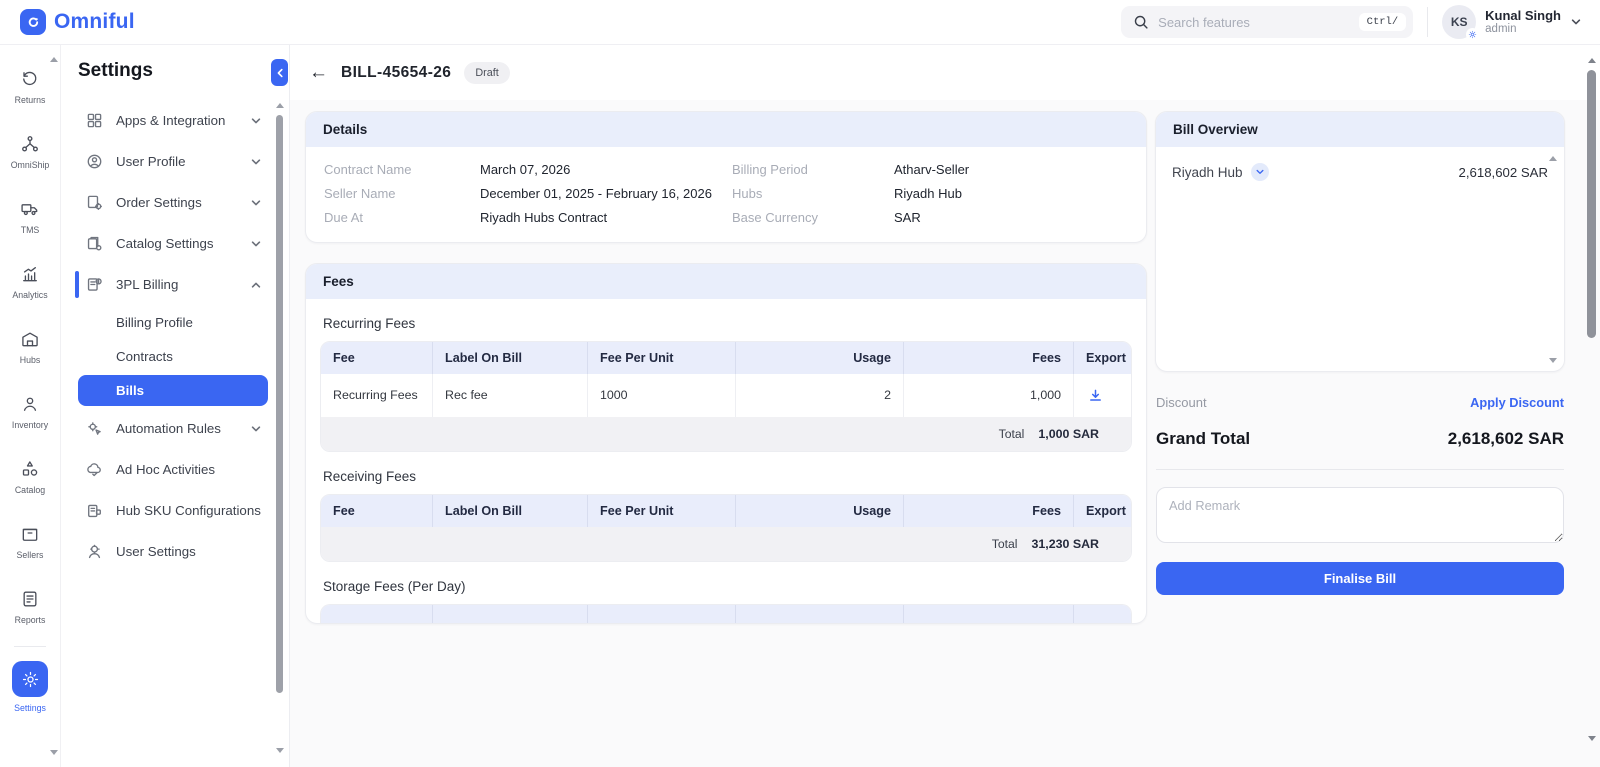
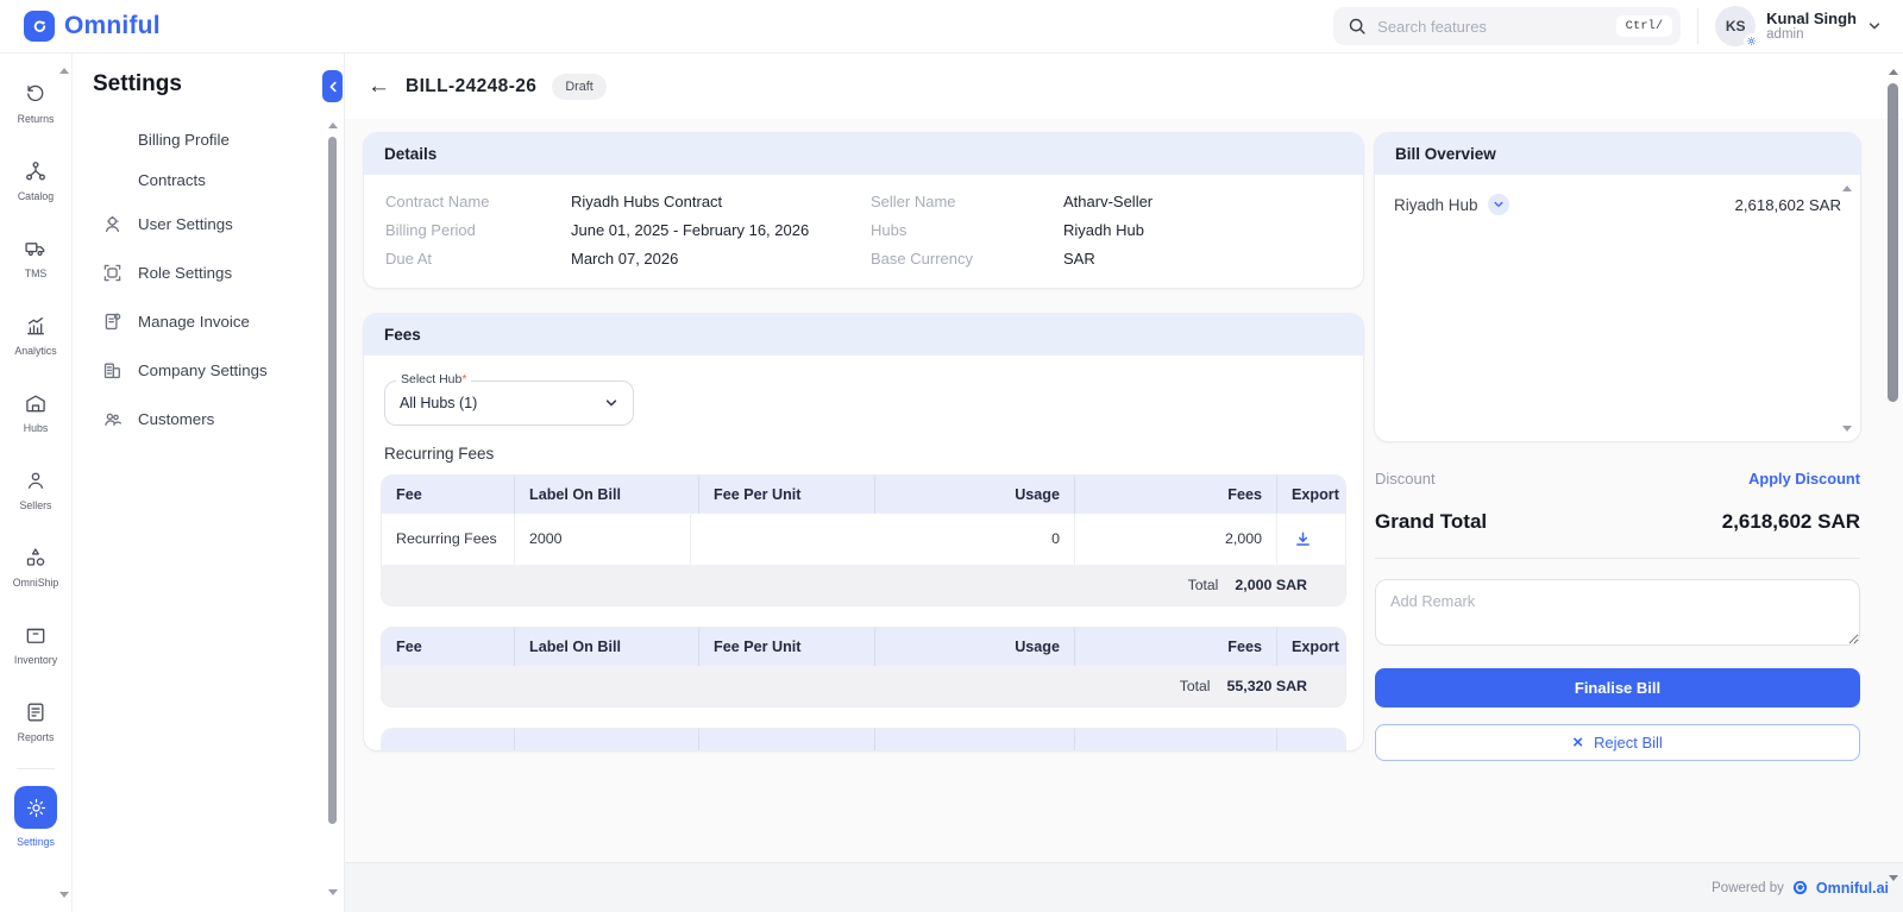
  Omniful
  Search features
  Ctrl/
  KS
  Kunal Singh
  admin
  Returns
- OmniShip
+ Catalog
  TMS
  Analytics
  Hubs
- Inventory
+ Sellers
- Catalog
+ OmniShip
- Sellers
+ Inventory
  Reports
  Settings
  Settings
- Apps & Integration
- User Profile
- Order Settings
- Catalog Settings
- 3PL Billing
  Billing Profile
  Contracts
- Bills
- Automation Rules
- Ad Hoc Activities
- Hub SKU Configurations
  User Settings
+ Role Settings
+ Manage Invoice
+ Company Settings
+ Customers
  ←
- BILL-45654-26
+ BILL-24248-26
  Draft
  Details
  Contract Name
- March 07, 2026
+ Riyadh Hubs Contract
- Billing Period
+ Seller Name
  Atharv-Seller
- Seller Name
+ Billing Period
- December 01, 2025 - February 16, 2026
+ June 01, 2025 - February 16, 2026
  Hubs
  Riyadh Hub
  Due At
- Riyadh Hubs Contract
+ March 07, 2026
  Base Currency
  SAR
  Fees
+ Select Hub*
+ All Hubs (1)
  Recurring Fees
  Fee
  Label On Bill
  Fee Per Unit
  Usage
  Fees
  Export
  Recurring Fees
- Rec fee
- 1000
+ 2000
- 2
+ 0
- 1,000
+ 2,000
  Total
- 1,000 SAR
+ 2,000 SAR
- Receiving Fees
  Fee
  Label On Bill
  Fee Per Unit
  Usage
  Fees
  Export
  Total
- 31,230 SAR
+ 55,320 SAR
- Storage Fees (Per Day)
  Bill Overview
  Riyadh Hub
  2,618,602 SAR
  Discount
  Apply Discount
  Grand Total
  2,618,602 SAR
  Add Remark Finalise Bill
+ ×
+ Reject Bill
+ Powered by
+ Omniful.ai
